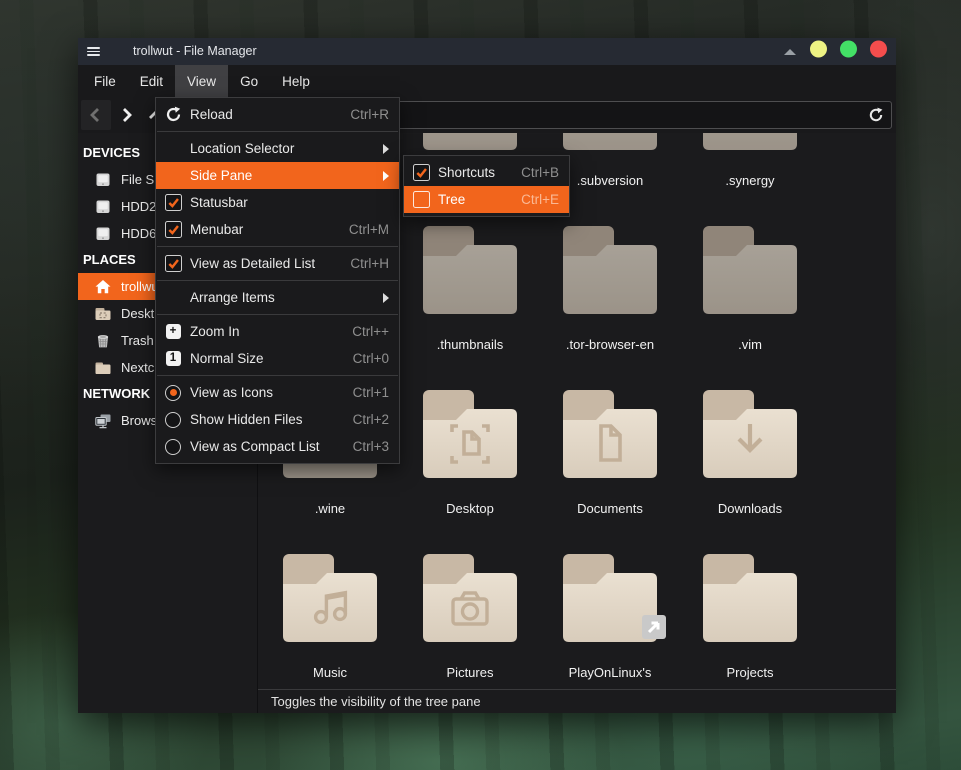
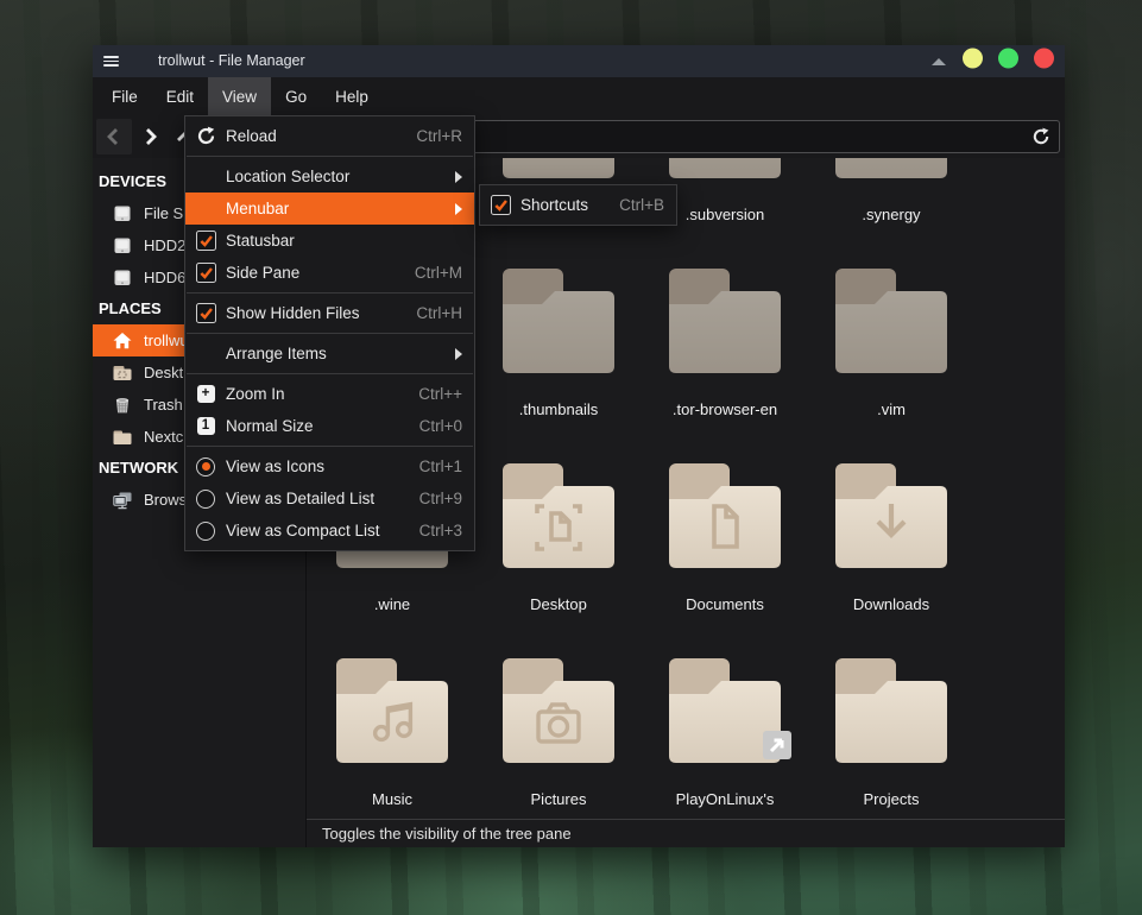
  trollwut - File Manager
  File
  Edit
  View
  Go
  Help
  DEVICES
  File S
  HDD2
  HDD6
  PLACES
  trollw
  Deskt
  Trash
  Nextc
  NETWORK
  Brows
  .subversion
  .synergy
  .thumbnails
  .tor-browser-en
  .vim
  .wine
  Desktop
  Documents
  Downloads
  Music
  Pictures
  PlayOnLinux's
  Projects
  Toggles the visibility of the tree pane
  Reload
  Ctrl+R
  Location Selector
- Side Pane
+ Menubar
  Statusbar
- Menubar
+ Side Pane
  Ctrl+M
- View as Detailed List
+ Show Hidden Files
  Ctrl+H
  Arrange Items
  +
  Zoom In
  Ctrl++
  1
  Normal Size
  Ctrl+0
  View as Icons
  Ctrl+1
- Show Hidden Files
+ View as Detailed List
- Ctrl+2
+ Ctrl+9
  View as Compact List
  Ctrl+3
  Shortcuts
  Ctrl+B
- Tree
- Ctrl+E
